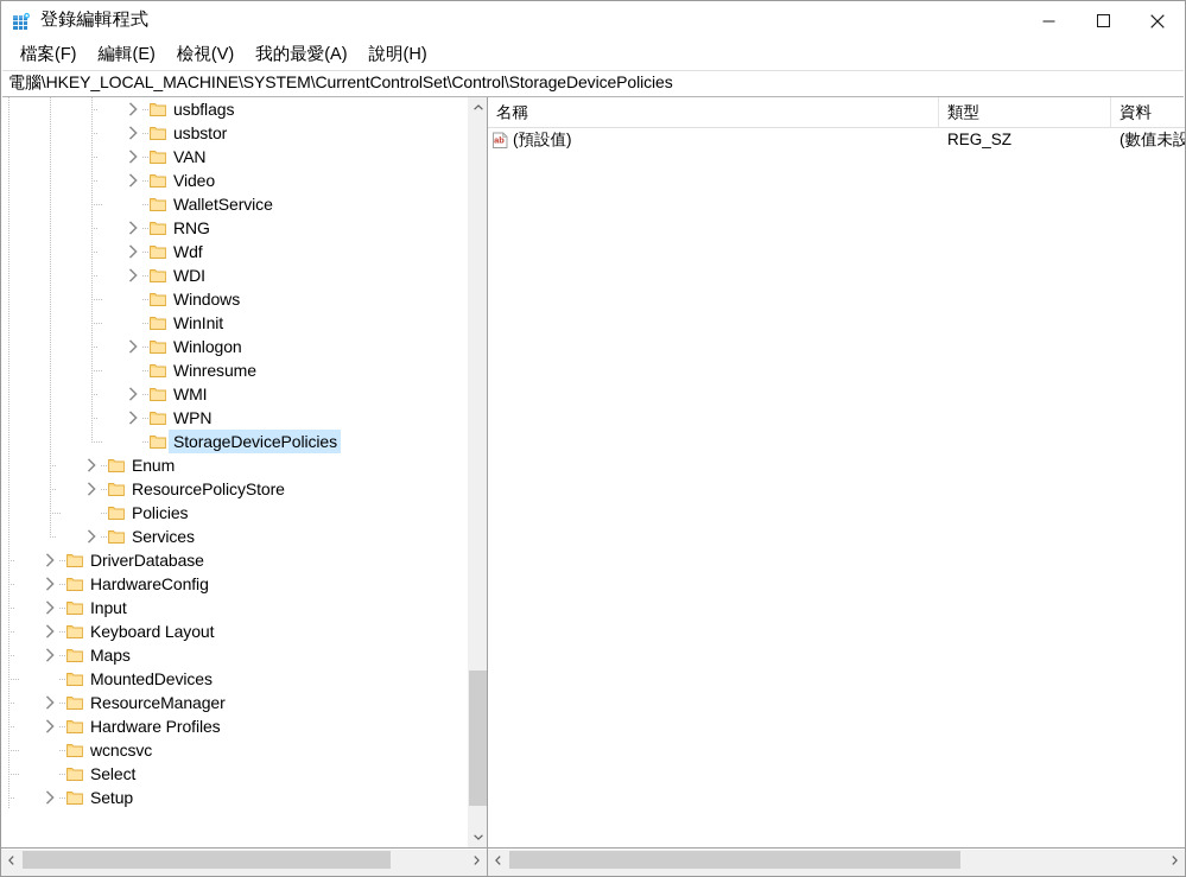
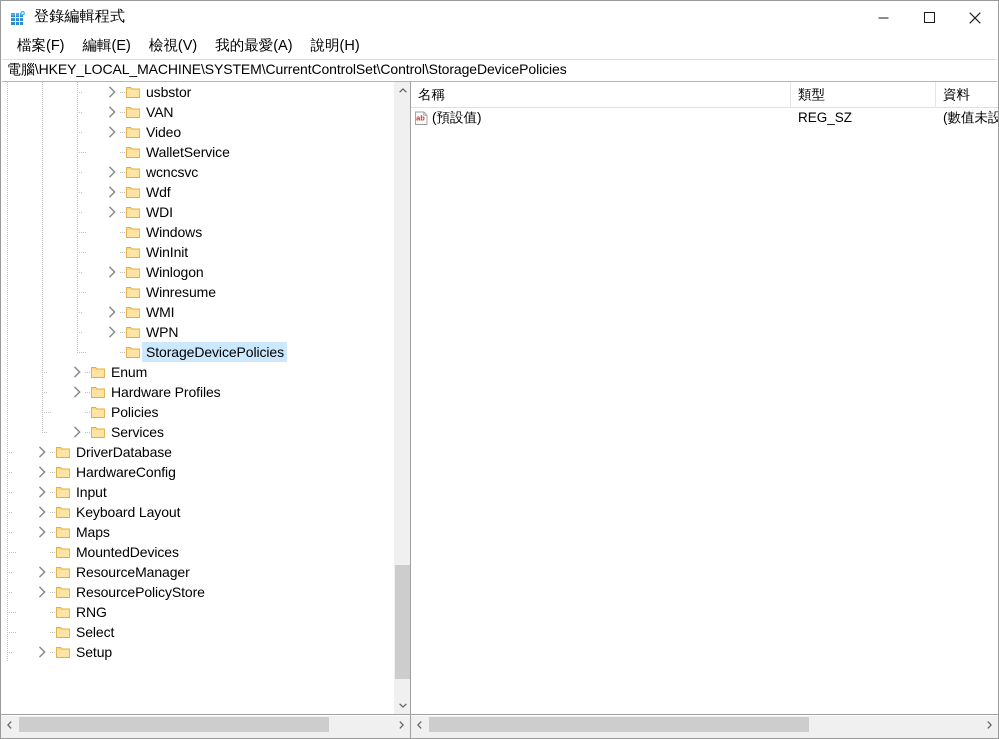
  登錄編輯程式
  檔案(F)
  編輯(E)
  檢視(V)
  我的最愛(A)
  說明(H)
  電腦\HKEY_LOCAL_MACHINE\SYSTEM\CurrentControlSet\Control\StorageDevicePolicies
- usbflags
  usbstor
  VAN
  Video
  WalletService
- RNG
+ wcncsvc
  Wdf
  WDI
  Windows
  WinInit
  Winlogon
  Winresume
  WMI
  WPN
  StorageDevicePolicies
  Enum
- ResourcePolicyStore
+ Hardware Profiles
  Policies
  Services
  DriverDatabase
  HardwareConfig
  Input
  Keyboard Layout
  Maps
  MountedDevices
  ResourceManager
- Hardware Profiles
+ ResourcePolicyStore
- wcncsvc
+ RNG
  Select
  Setup
  名稱
  類型
  資料
  ab
  (預設值)
  REG_SZ
  (數值未設
